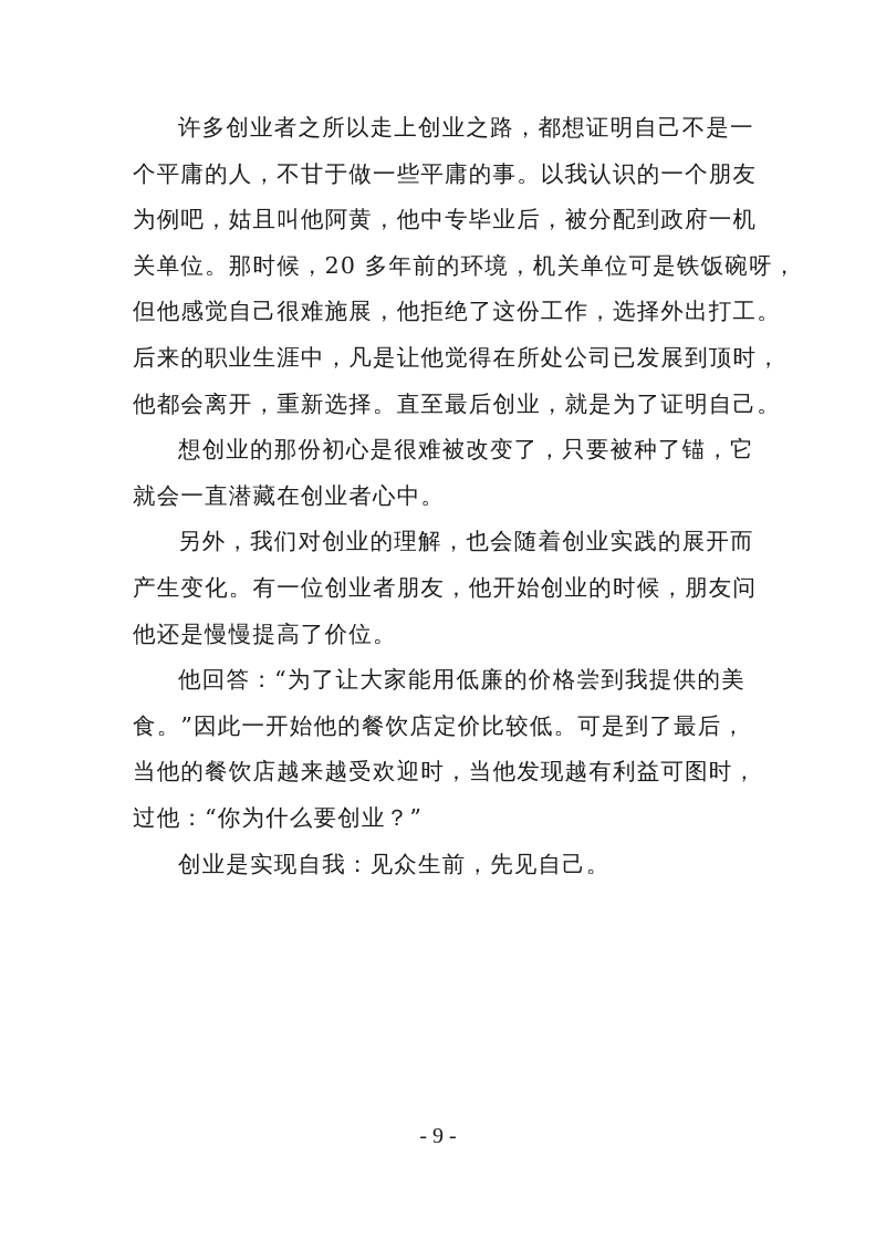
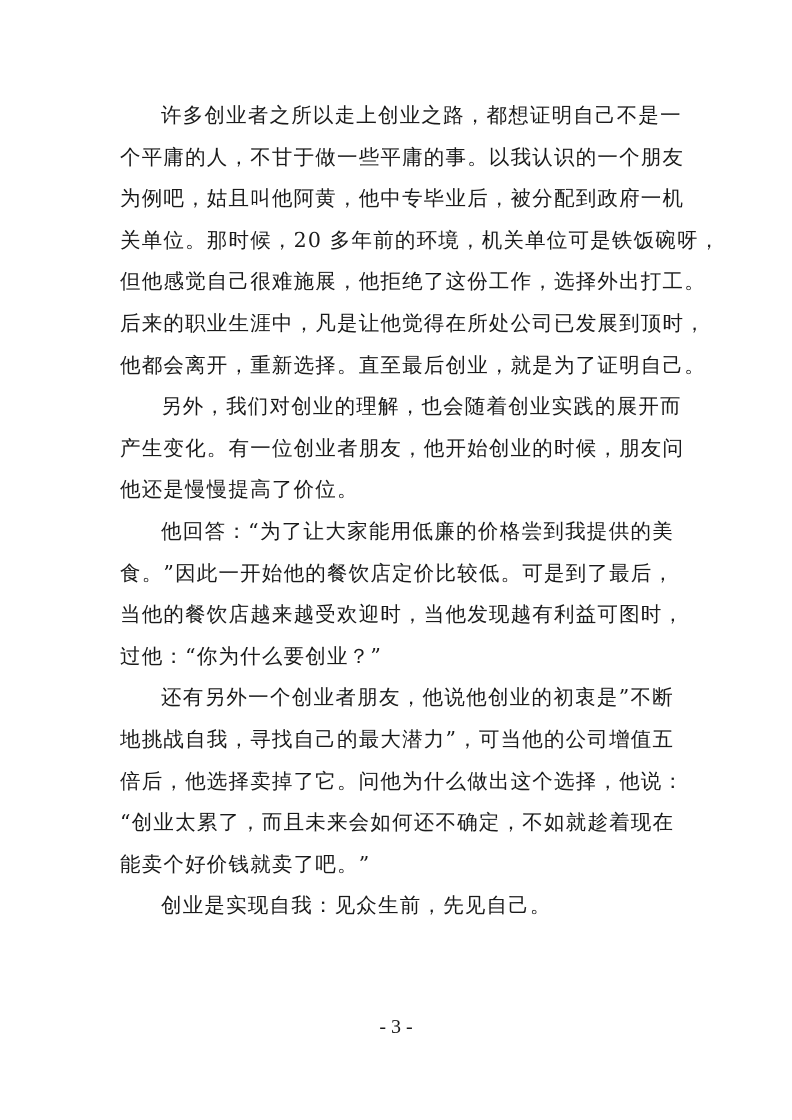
  许多创业者之所以走上创业之路，都想证明自己不是一
  个平庸的人，不甘于做一些平庸的事。以我认识的一个朋友
  为例吧，姑且叫他阿黄，他中专毕业后，被分配到政府一机
  关单位。那时候，20 多年前的环境，机关单位可是铁饭碗呀，
  但他感觉自己很难施展，他拒绝了这份工作，选择外出打工。
  后来的职业生涯中，凡是让他觉得在所处公司已发展到顶时，
  他都会离开，重新选择。直至最后创业，就是为了证明自己。
- 想创业的那份初心是很难被改变了，只要被种了锚，它
- 就会一直潜藏在创业者心中。
  另外，我们对创业的理解，也会随着创业实践的展开而
  产生变化。有一位创业者朋友，他开始创业的时候，朋友问
  他还是慢慢提高了价位。
  他回答：“为了让大家能用低廉的价格尝到我提供的美
  食。”因此一开始他的餐饮店定价比较低。可是到了最后，
  当他的餐饮店越来越受欢迎时，当他发现越有利益可图时，
  过他：“你为什么要创业？”
+ 还有另外一个创业者朋友，他说他创业的初衷是”不断
+ 地挑战自我，寻找自己的最大潜力”，可当他的公司增值五
+ 倍后，他选择卖掉了它。问他为什么做出这个选择，他说：
+ “创业太累了，而且未来会如何还不确定，不如就趁着现在
+ 能卖个好价钱就卖了吧。”
  创业是实现自我：见众生前，先见自己。
- - 9 -
+ - 3 -
